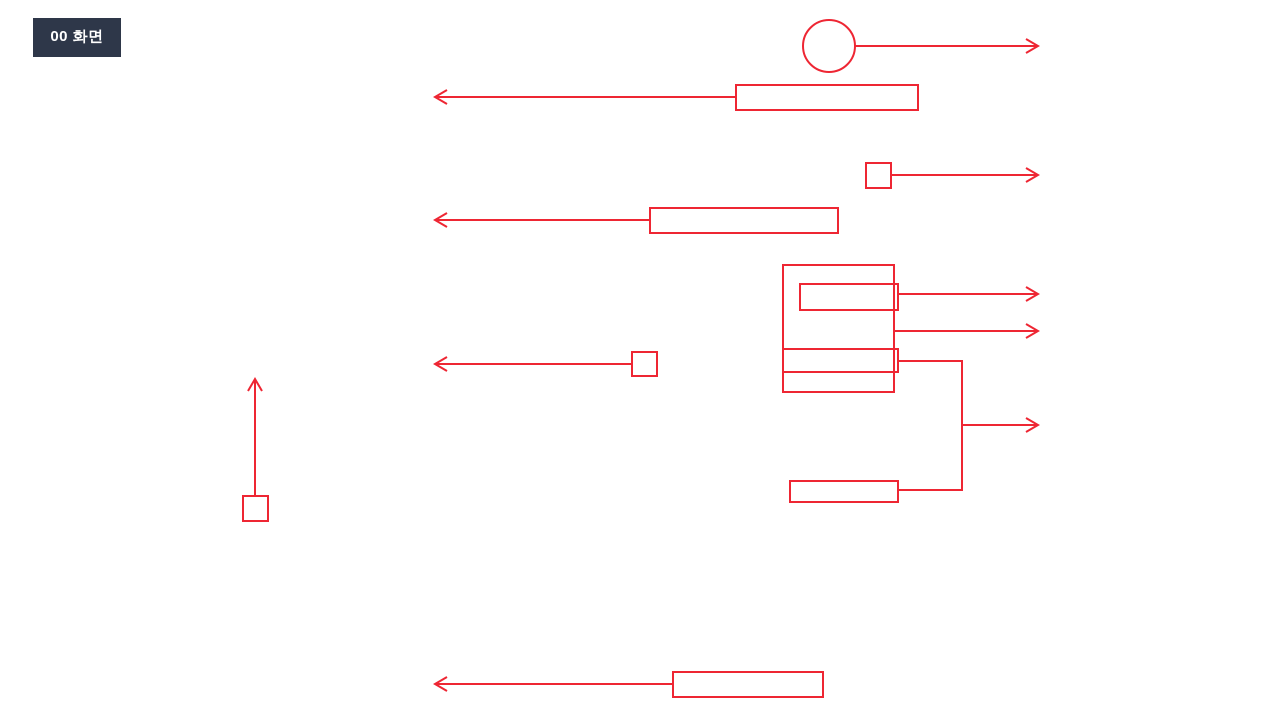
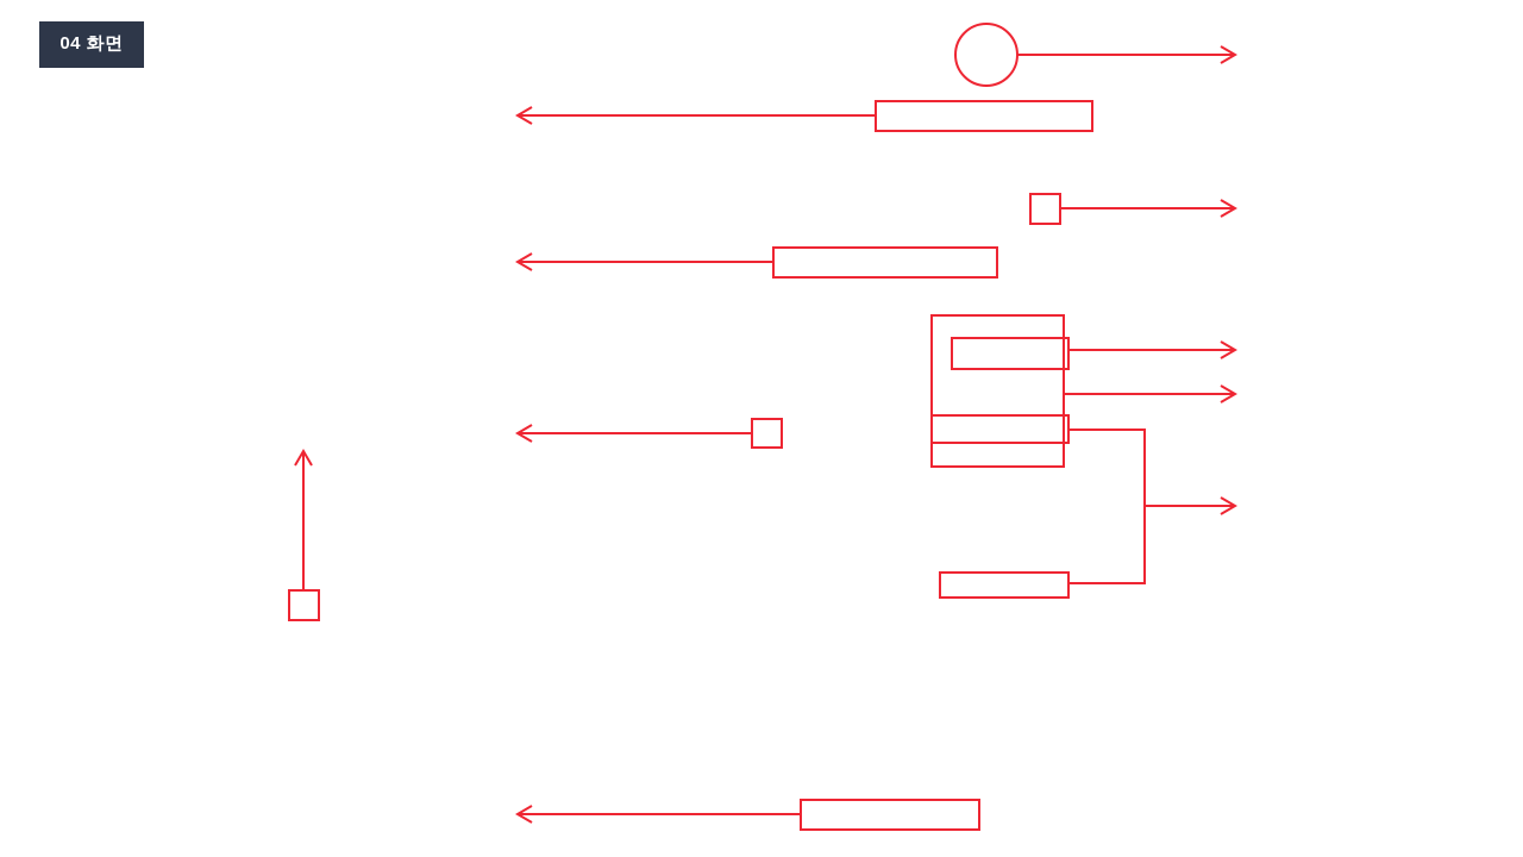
- 00 화면
+ 04 화면
